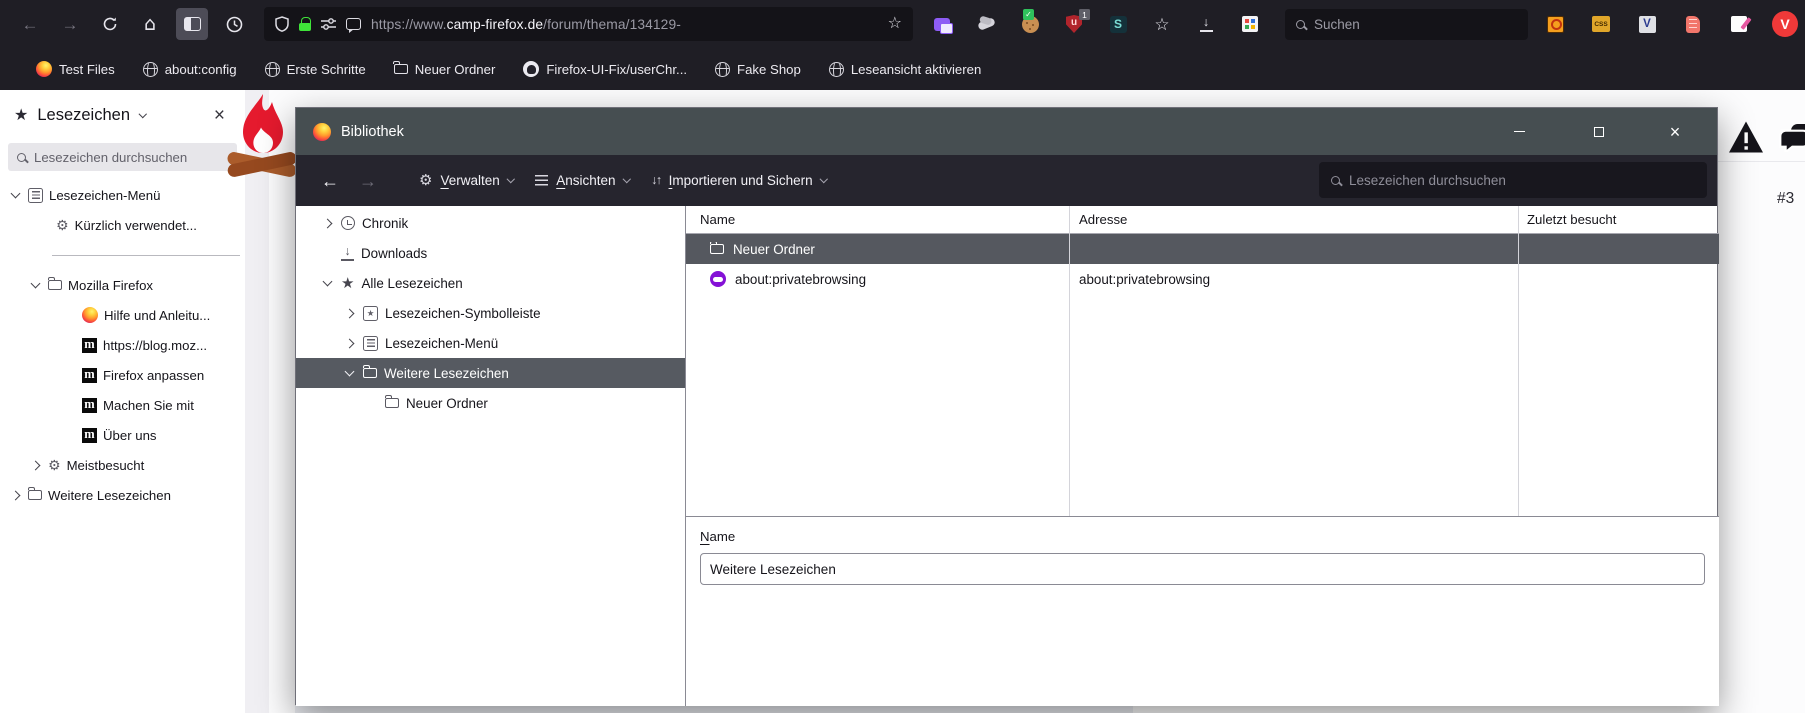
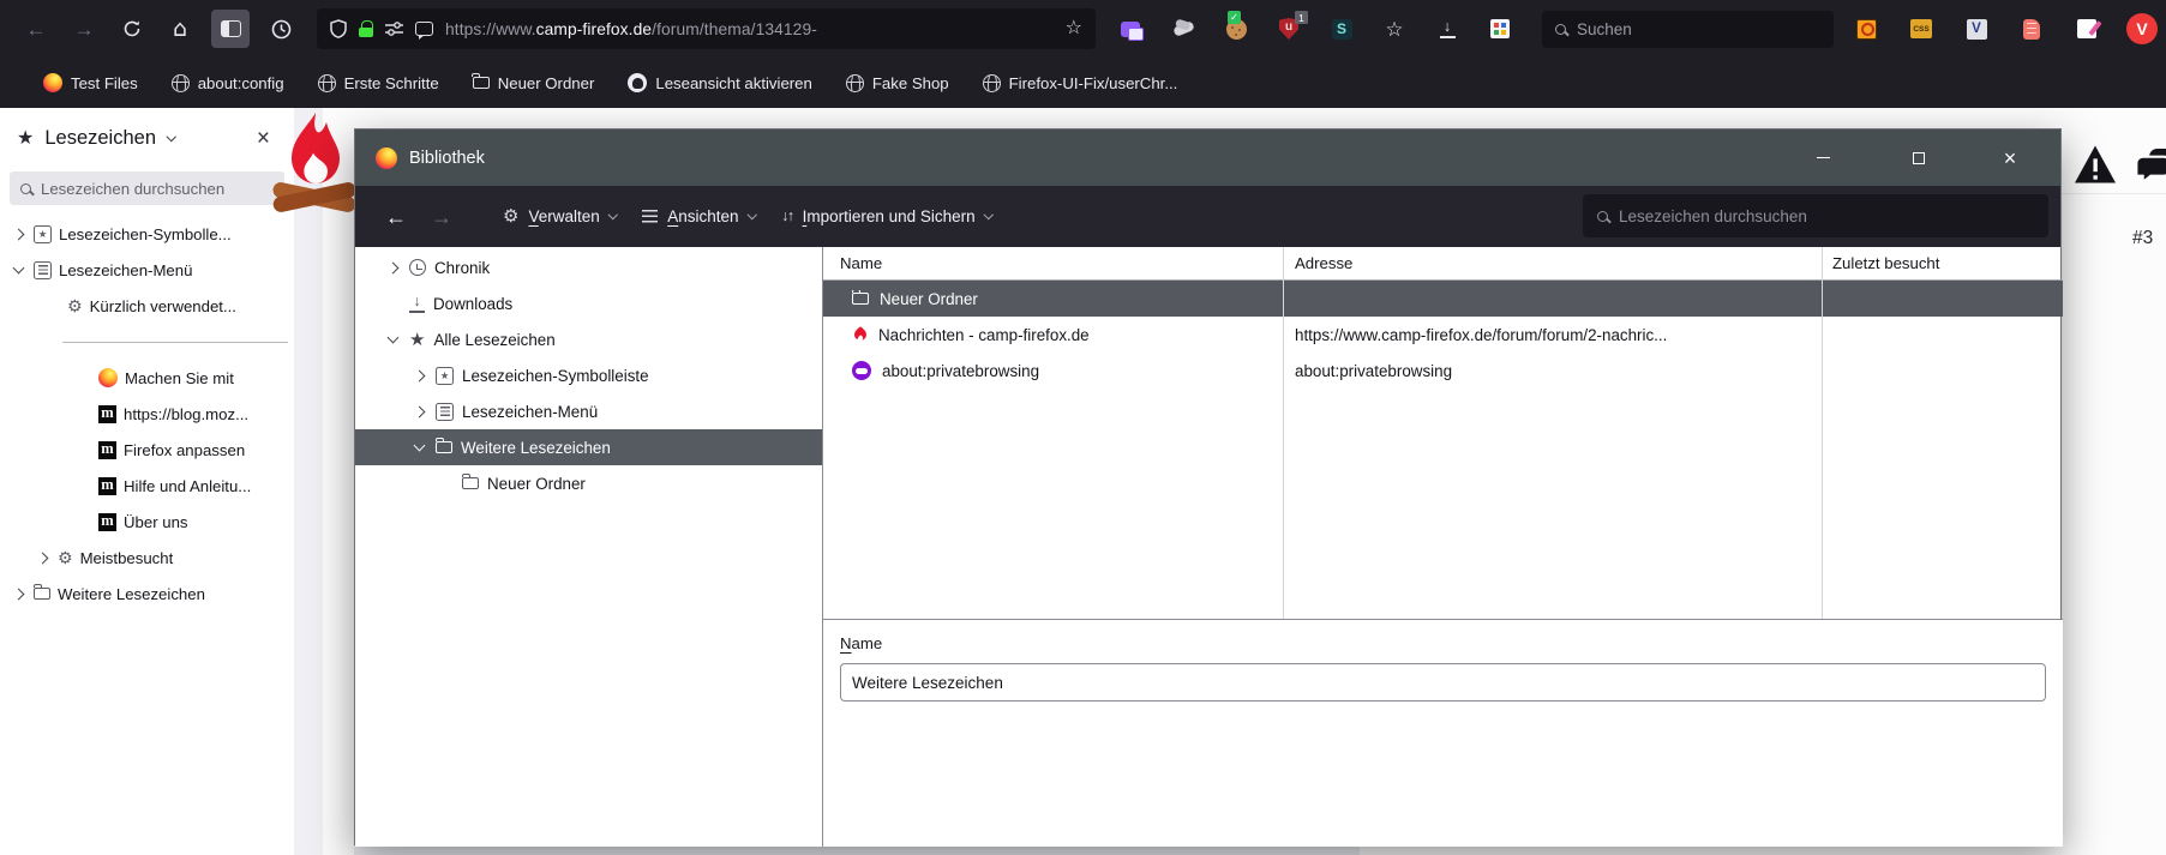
  ←
  →
  https://www.camp-firefox.de/forum/thema/134129-
  ☆
  1
  Suchen
  Test Files
  about:config
  Erste Schritte
  Neuer Ordner
- Firefox-UI-Fix/userChr...
+ Leseansicht aktivieren
  Fake Shop
- Leseansicht aktivieren
+ Firefox-UI-Fix/userChr...
  Lesezeichen
  Lesezeichen durchsuchen
+ Lesezeichen-Symbolle...
  Lesezeichen-Menü
  Kürzlich verwendet...
- Mozilla Firefox
- Hilfe und Anleitu...
+ Machen Sie mit
  https://blog.moz...
  Firefox anpassen
- Machen Sie mit
+ Hilfe und Anleitu...
  Über uns
  Meistbesucht
  Weitere Lesezeichen
  #3
  Bibliothek
  ←
  →
  Verwalten
  Ansichten
  Importieren und Sichern
  Lesezeichen durchsuchen
  Chronik
  Downloads
  Alle Lesezeichen
  Lesezeichen-Symbolleiste
  Lesezeichen-Menü
  Weitere Lesezeichen
  Neuer Ordner
  Name
  Adresse
  Zuletzt besucht
  Neuer Ordner
+ Nachrichten - camp-firefox.de
+ https://www.camp-firefox.de/forum/forum/2-nachric...
  about:privatebrowsing
  about:privatebrowsing
  Name
  Weitere Lesezeichen
